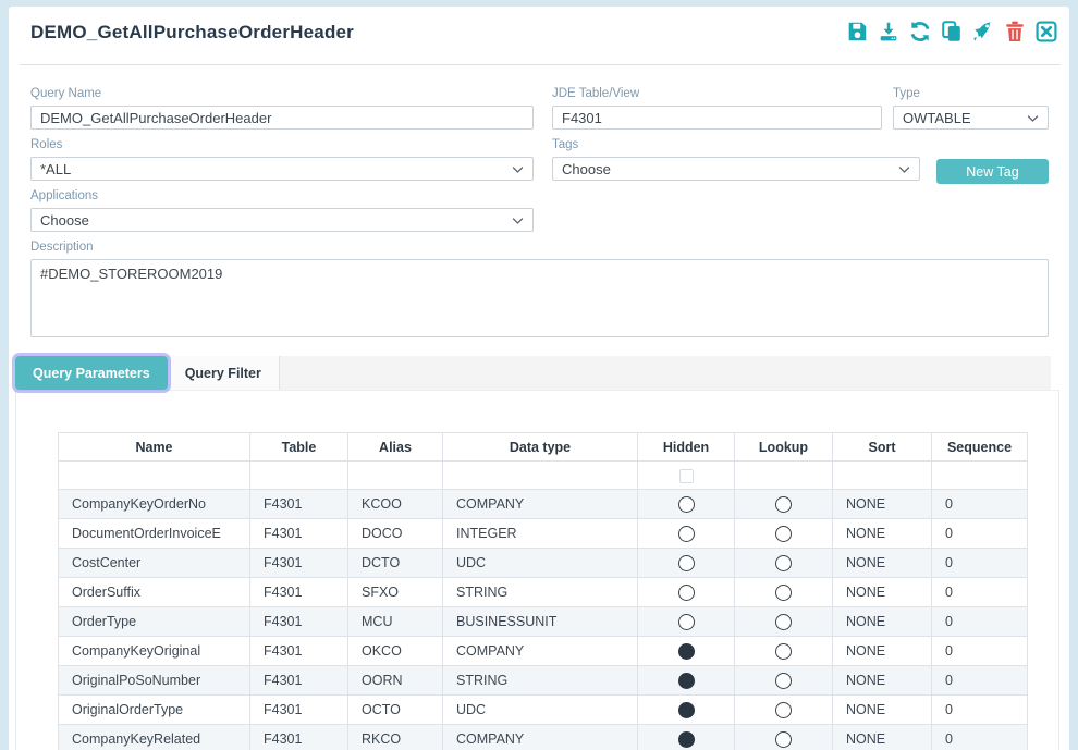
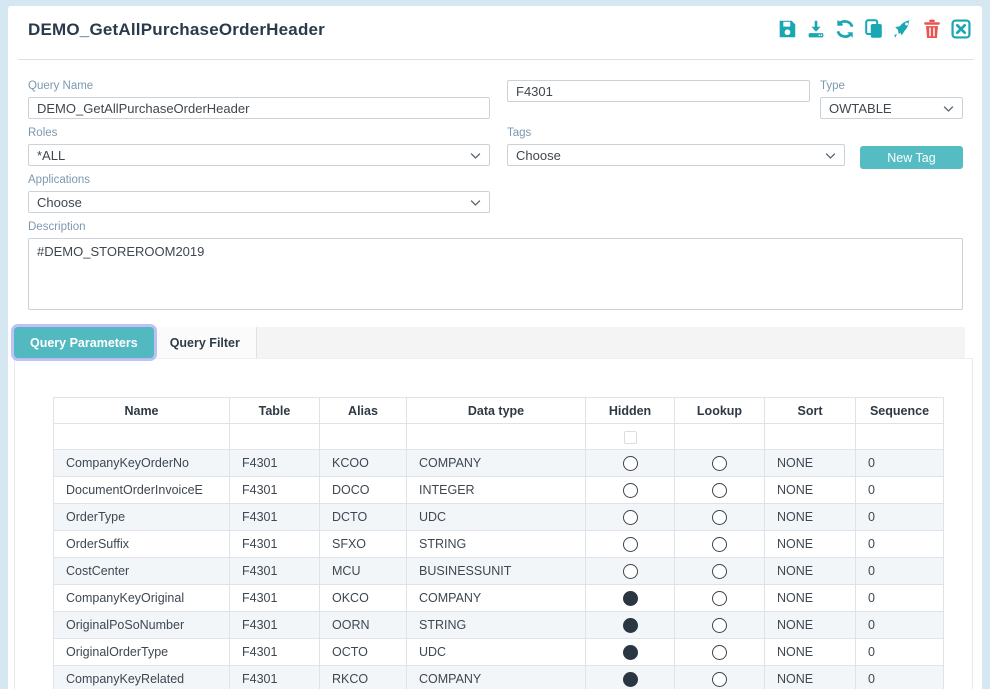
  DEMO_GetAllPurchaseOrderHeader
  Query Name
  DEMO_GetAllPurchaseOrderHeader
- JDE Table/View
  F4301
  Type
  OWTABLE
  Roles
  *ALL
  Tags
  Choose
  New Tag
  Applications
  Choose
  Description
  #DEMO_STOREROOM2019
  Query Parameters
  Query Filter
  Name	Table	Alias	Data type	Hidden	Lookup	Sort	Sequence
  CompanyKeyOrderNo	F4301	KCOO	COMPANY			NONE	0
  DocumentOrderInvoiceE	F4301	DOCO	INTEGER			NONE	0
- CostCenter	F4301	DCTO	UDC			NONE	0
+ OrderType	F4301	DCTO	UDC			NONE	0
  OrderSuffix	F4301	SFXO	STRING			NONE	0
- OrderType	F4301	MCU	BUSINESSUNIT			NONE	0
+ CostCenter	F4301	MCU	BUSINESSUNIT			NONE	0
  CompanyKeyOriginal	F4301	OKCO	COMPANY			NONE	0
  OriginalPoSoNumber	F4301	OORN	STRING			NONE	0
  OriginalOrderType	F4301	OCTO	UDC			NONE	0
  CompanyKeyRelated	F4301	RKCO	COMPANY			NONE	0
